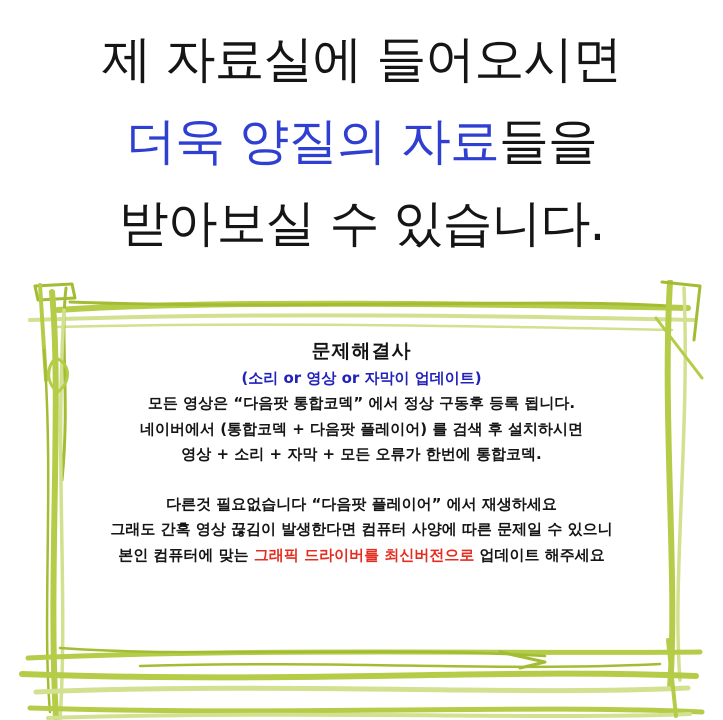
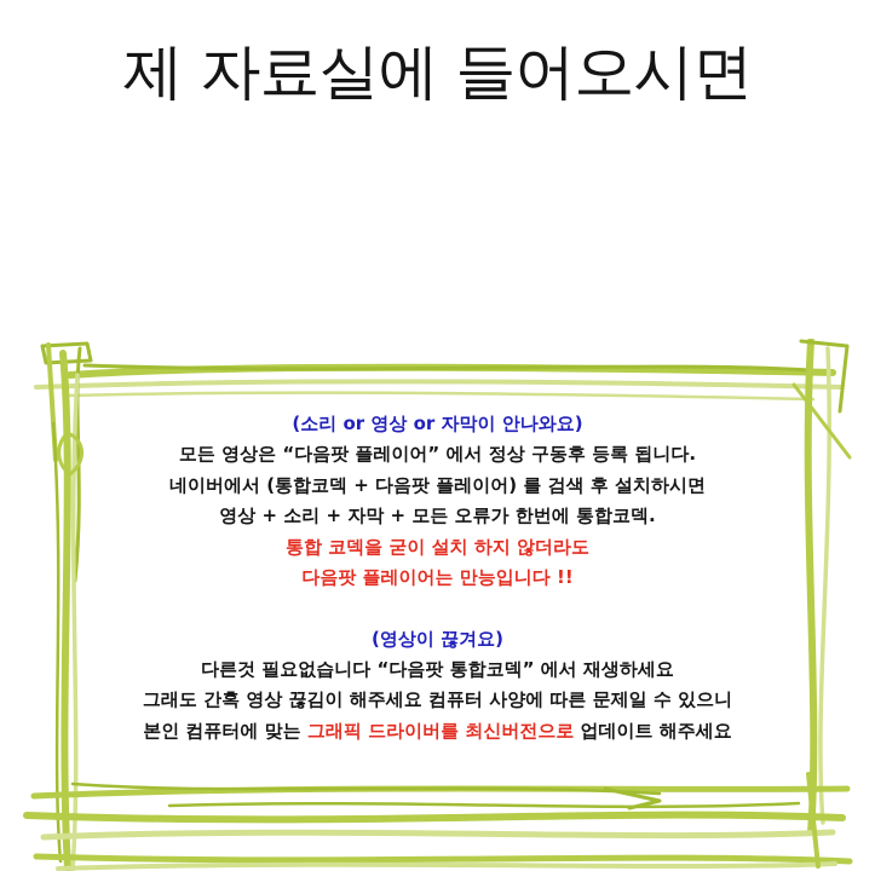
  제 자료실에 들어오시면
- 더욱 양질의 자료들을
- 받아보실 수 있습니다.
- 문제해결사
- (소리 or 영상 or 자막이 업데이트)
+ (소리 or 영상 or 자막이 안나와요)
- 모든 영상은 “다음팟 통합코덱” 에서 정상 구동후 등록 됩니다.
+ 모든 영상은 “다음팟 플레이어” 에서 정상 구동후 등록 됩니다.
  네이버에서 (통합코덱 + 다음팟 플레이어) 를 검색 후 설치하시면
  영상 + 소리 + 자막 + 모든 오류가 한번에 통합코덱.
+ 통합 코덱을 굳이 설치 하지 않더라도
+ 다음팟 플레이어는 만능입니다 !!
+ (영상이 끊겨요)
- 다른것 필요없습니다 “다음팟 플레이어” 에서 재생하세요
+ 다른것 필요없습니다 “다음팟 통합코덱” 에서 재생하세요
- 그래도 간혹 영상 끊김이 발생한다면 컴퓨터 사양에 따른 문제일 수 있으니
+ 그래도 간혹 영상 끊김이 해주세요 컴퓨터 사양에 따른 문제일 수 있으니
  본인 컴퓨터에 맞는 그래픽 드라이버를 최신버전으로 업데이트 해주세요
